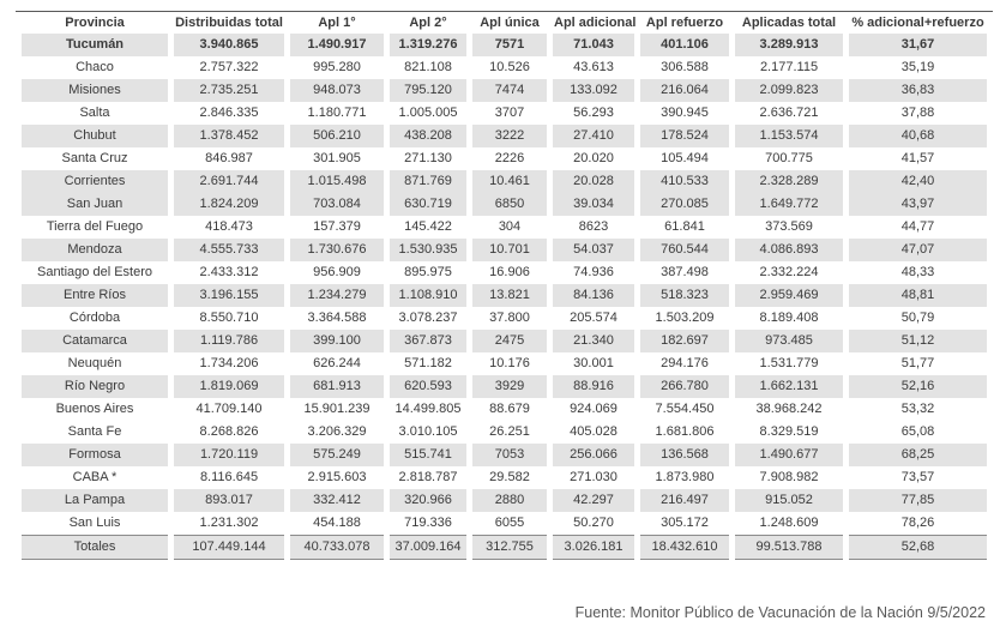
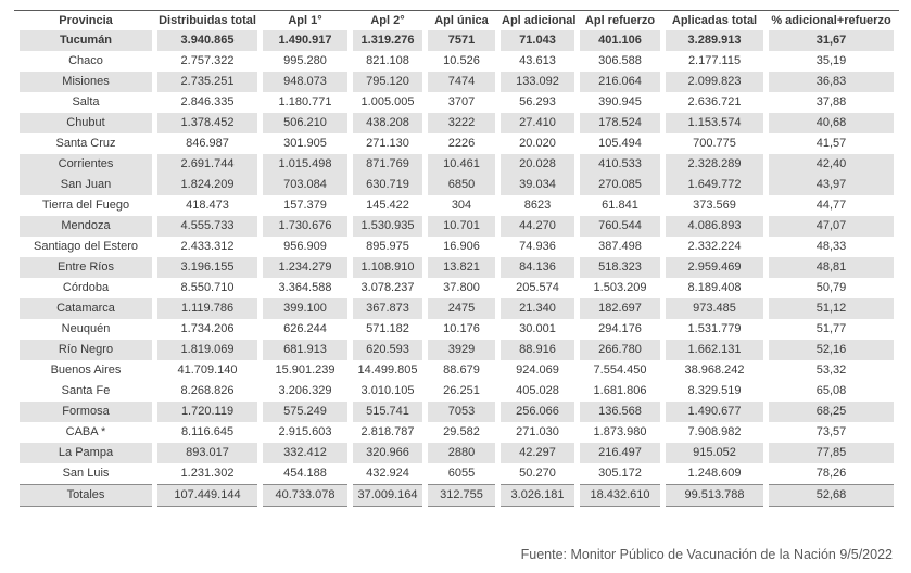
  Provincia	Distribuidas total	Apl 1°	Apl 2°	Apl única	Apl adicional	Apl refuerzo	Aplicadas total	% adicional+refuerzo
  Tucumán	3.940.865	1.490.917	1.319.276	7571	71.043	401.106	3.289.913	31,67
  Chaco	2.757.322	995.280	821.108	10.526	43.613	306.588	2.177.115	35,19
  Misiones	2.735.251	948.073	795.120	7474	133.092	216.064	2.099.823	36,83
  Salta	2.846.335	1.180.771	1.005.005	3707	56.293	390.945	2.636.721	37,88
  Chubut	1.378.452	506.210	438.208	3222	27.410	178.524	1.153.574	40,68
  Santa Cruz	846.987	301.905	271.130	2226	20.020	105.494	700.775	41,57
  Corrientes	2.691.744	1.015.498	871.769	10.461	20.028	410.533	2.328.289	42,40
  San Juan	1.824.209	703.084	630.719	6850	39.034	270.085	1.649.772	43,97
  Tierra del Fuego	418.473	157.379	145.422	304	8623	61.841	373.569	44,77
- Mendoza	4.555.733	1.730.676	1.530.935	10.701	54.037	760.544	4.086.893	47,07
+ Mendoza	4.555.733	1.730.676	1.530.935	10.701	44.270	760.544	4.086.893	47,07
  Santiago del Estero	2.433.312	956.909	895.975	16.906	74.936	387.498	2.332.224	48,33
  Entre Ríos	3.196.155	1.234.279	1.108.910	13.821	84.136	518.323	2.959.469	48,81
  Córdoba	8.550.710	3.364.588	3.078.237	37.800	205.574	1.503.209	8.189.408	50,79
  Catamarca	1.119.786	399.100	367.873	2475	21.340	182.697	973.485	51,12
  Neuquén	1.734.206	626.244	571.182	10.176	30.001	294.176	1.531.779	51,77
  Río Negro	1.819.069	681.913	620.593	3929	88.916	266.780	1.662.131	52,16
  Buenos Aires	41.709.140	15.901.239	14.499.805	88.679	924.069	7.554.450	38.968.242	53,32
  Santa Fe	8.268.826	3.206.329	3.010.105	26.251	405.028	1.681.806	8.329.519	65,08
  Formosa	1.720.119	575.249	515.741	7053	256.066	136.568	1.490.677	68,25
  CABA *	8.116.645	2.915.603	2.818.787	29.582	271.030	1.873.980	7.908.982	73,57
  La Pampa	893.017	332.412	320.966	2880	42.297	216.497	915.052	77,85
- San Luis	1.231.302	454.188	719.336	6055	50.270	305.172	1.248.609	78,26
+ San Luis	1.231.302	454.188	432.924	6055	50.270	305.172	1.248.609	78,26
  Totales	107.449.144	40.733.078	37.009.164	312.755	3.026.181	18.432.610	99.513.788	52,68
  Fuente: Monitor Público de Vacunación de la Nación 9/5/2022
